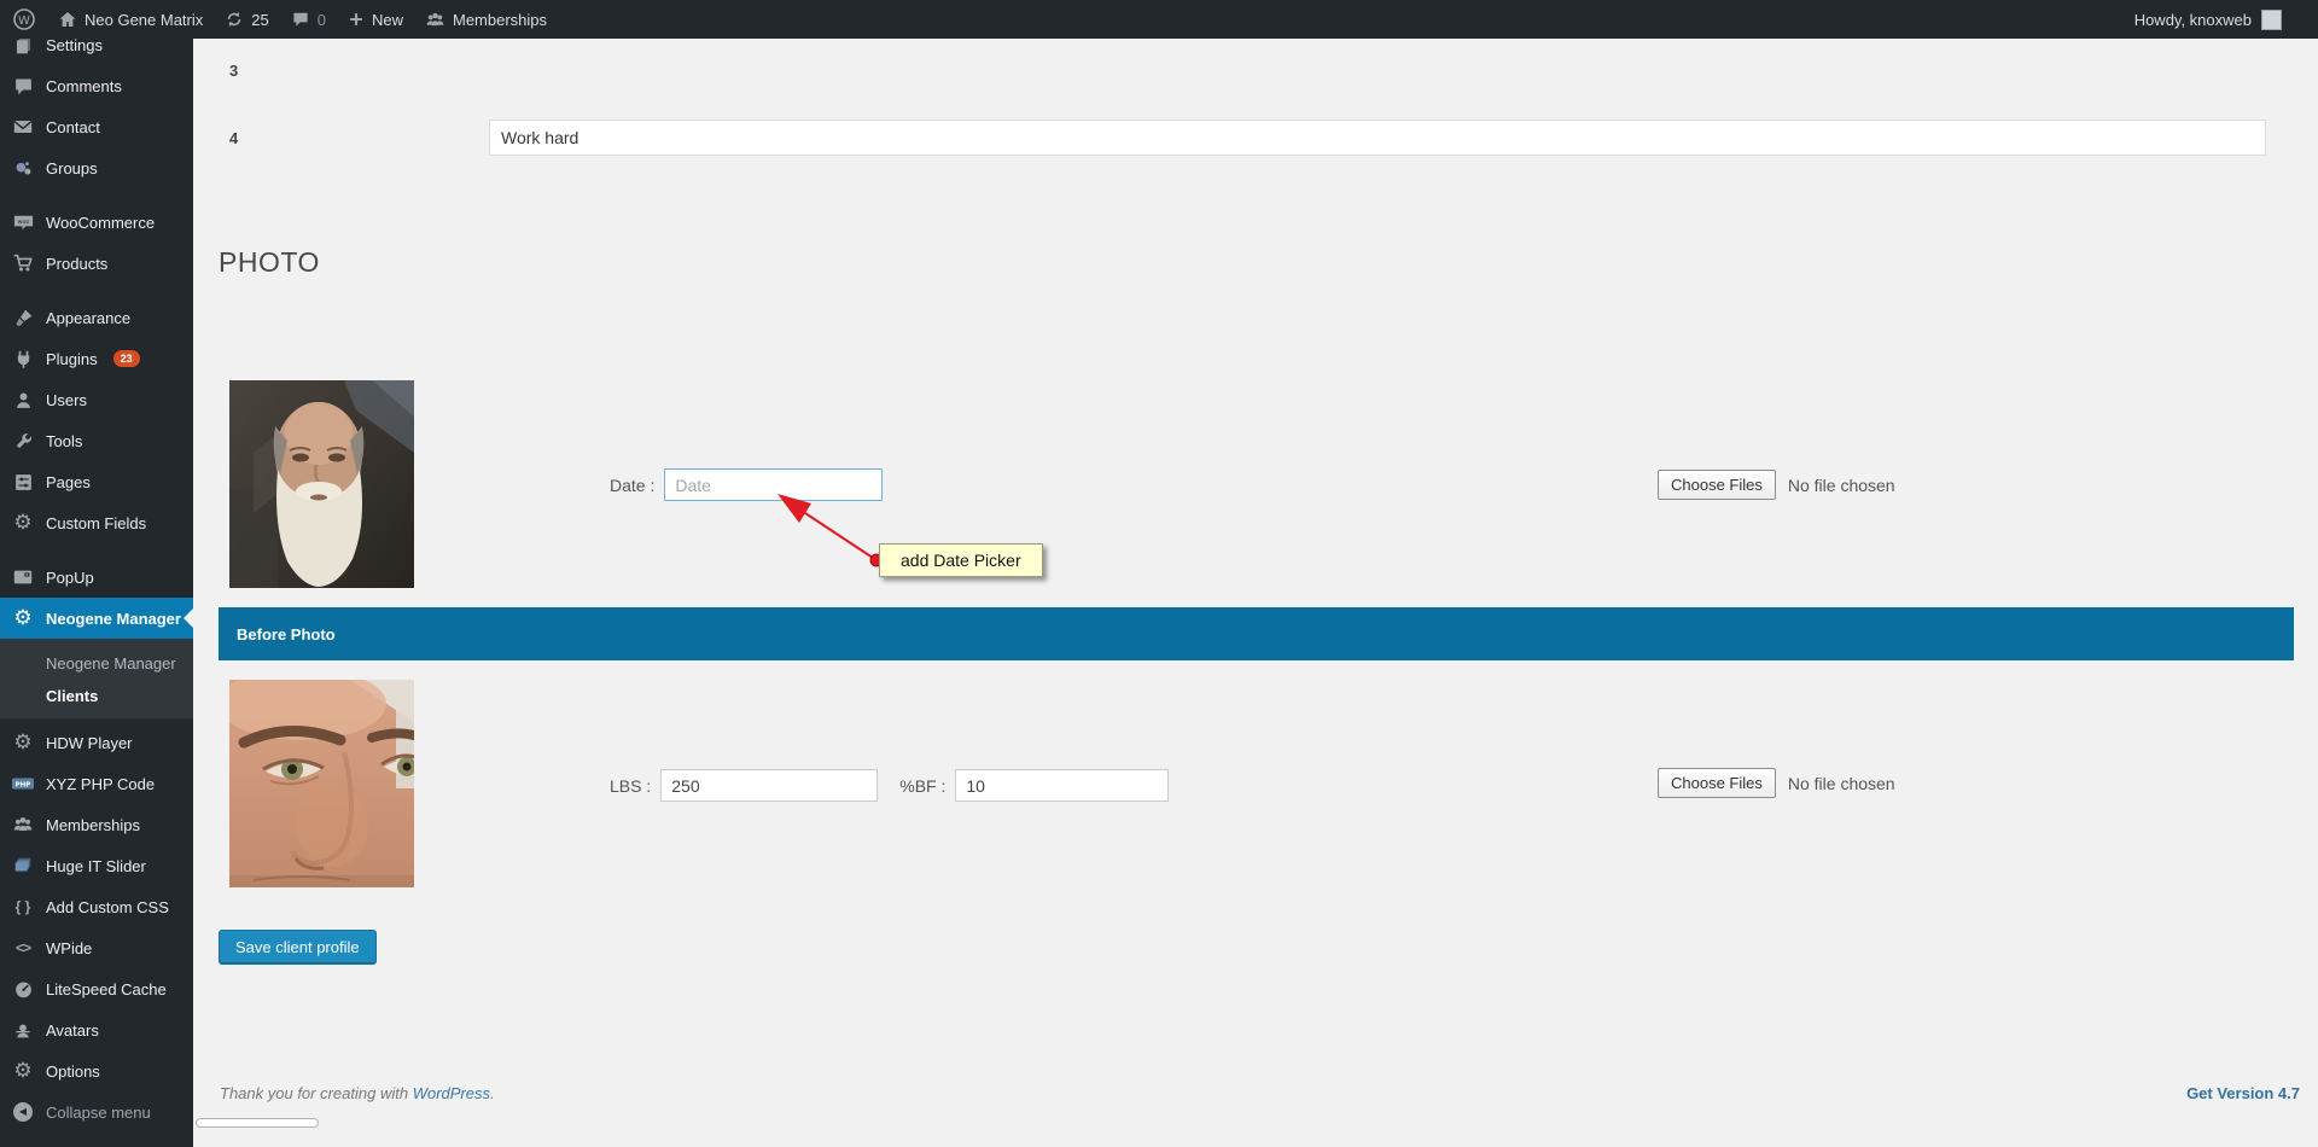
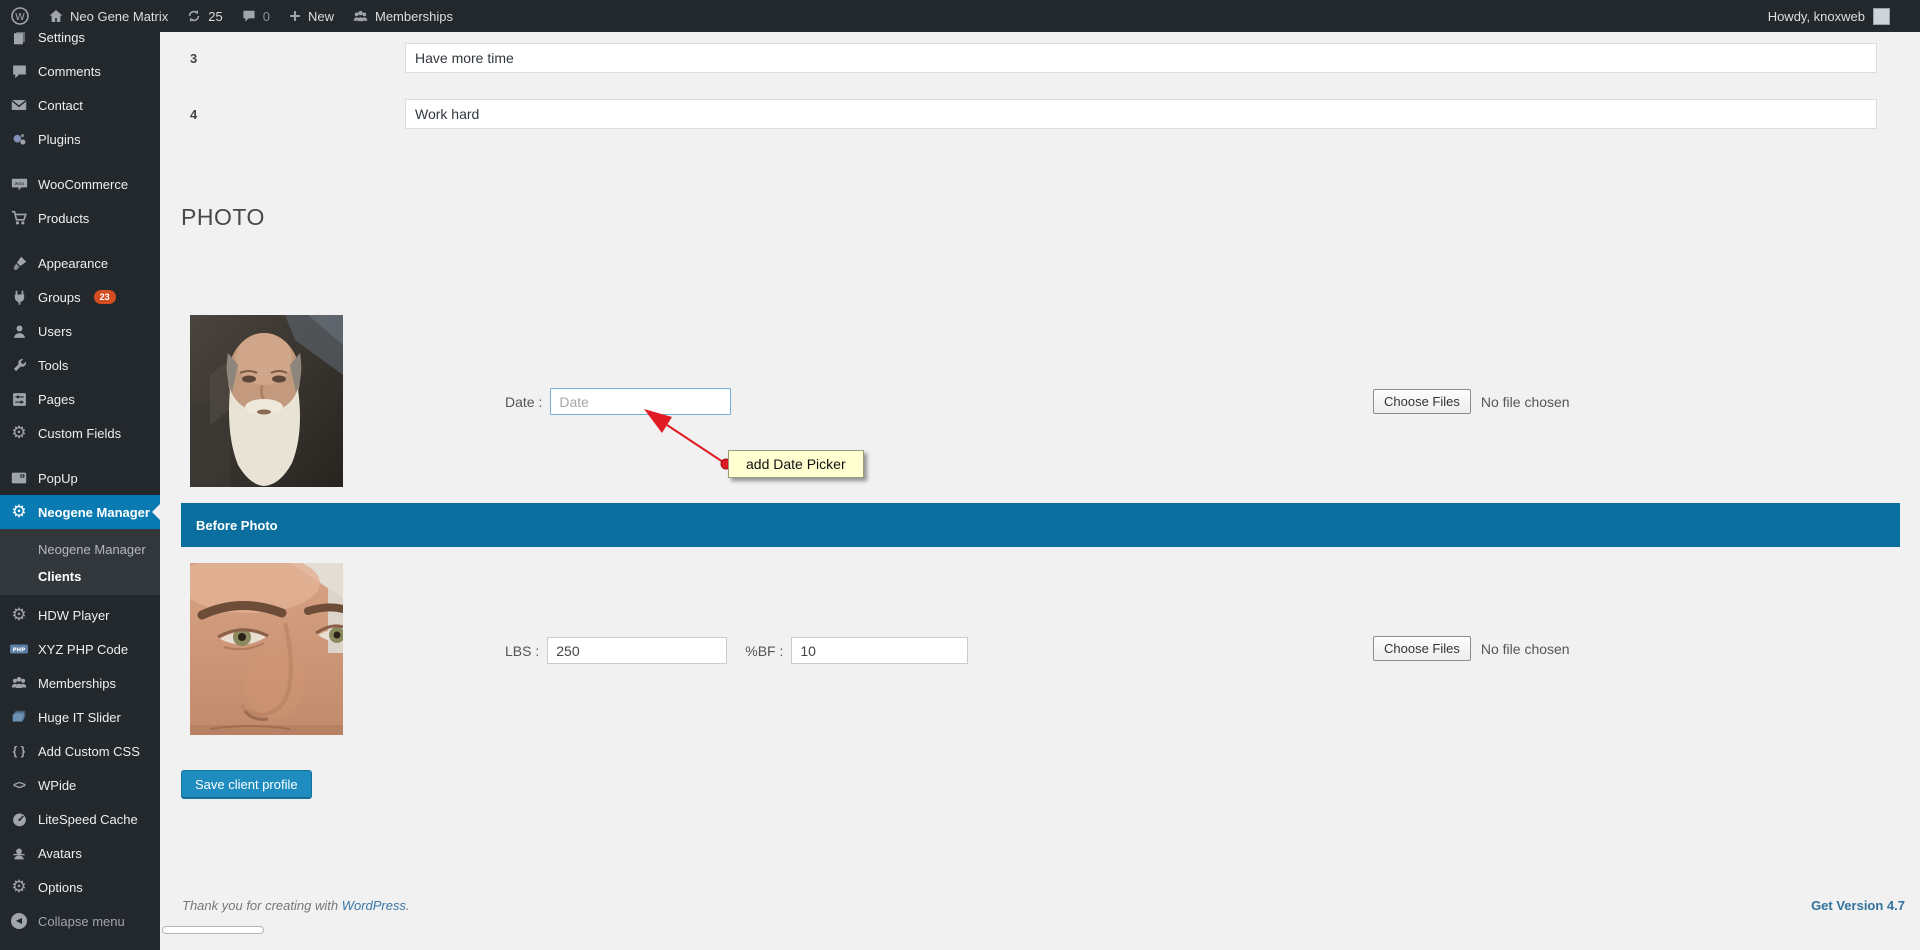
  W
  Neo Gene Matrix
  25
  0
  New
  Memberships
  Howdy, knoxweb
  Settings
  Comments
  Contact
- Groups
+ Plugins
  WooCommerce
  Products
  Appearance
- Plugins
+ Groups
  23
  Users
  Tools
  Pages
  ⚙
  Custom Fields
  PopUp
  ⚙
  Neogene Manager
  Neogene Manager
  Clients
  ⚙
  HDW Player
  XYZ PHP Code
  Memberships
  Huge IT Slider
  { }
  Add Custom CSS
  <>
  WPide
  LiteSpeed Cache
  Avatars
  ⚙
  Options
  ◀
  Collapse menu
  3
+ Have more time
  4
  Work hard
  PHOTO
  Date :
  Date
  add Date Picker
  Choose Files
  No file chosen
  Before Photo
  LBS :
  250
  %BF :
  10
  Choose Files
  No file chosen
  Save client profile
  Thank you for creating with WordPress.
  Get Version 4.7
